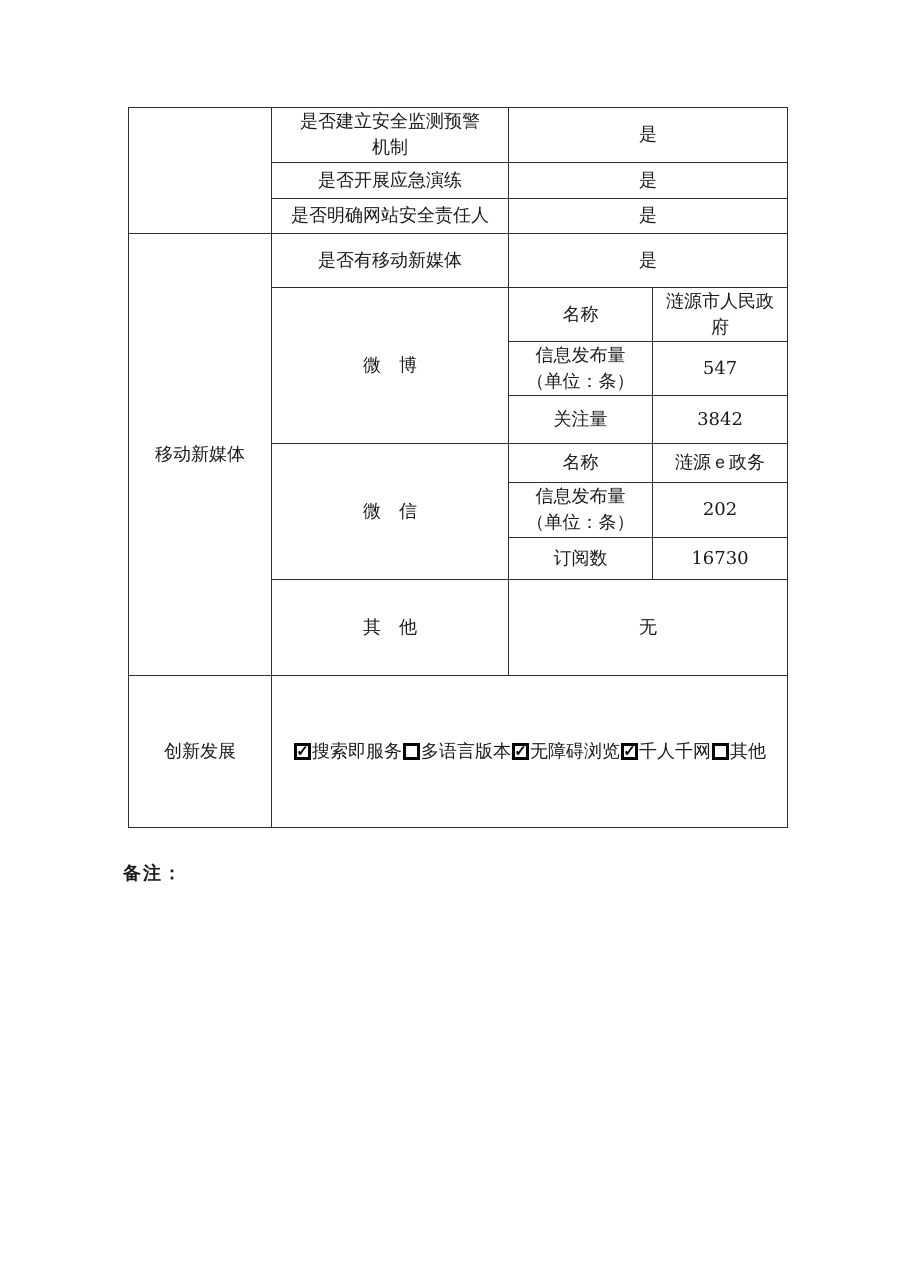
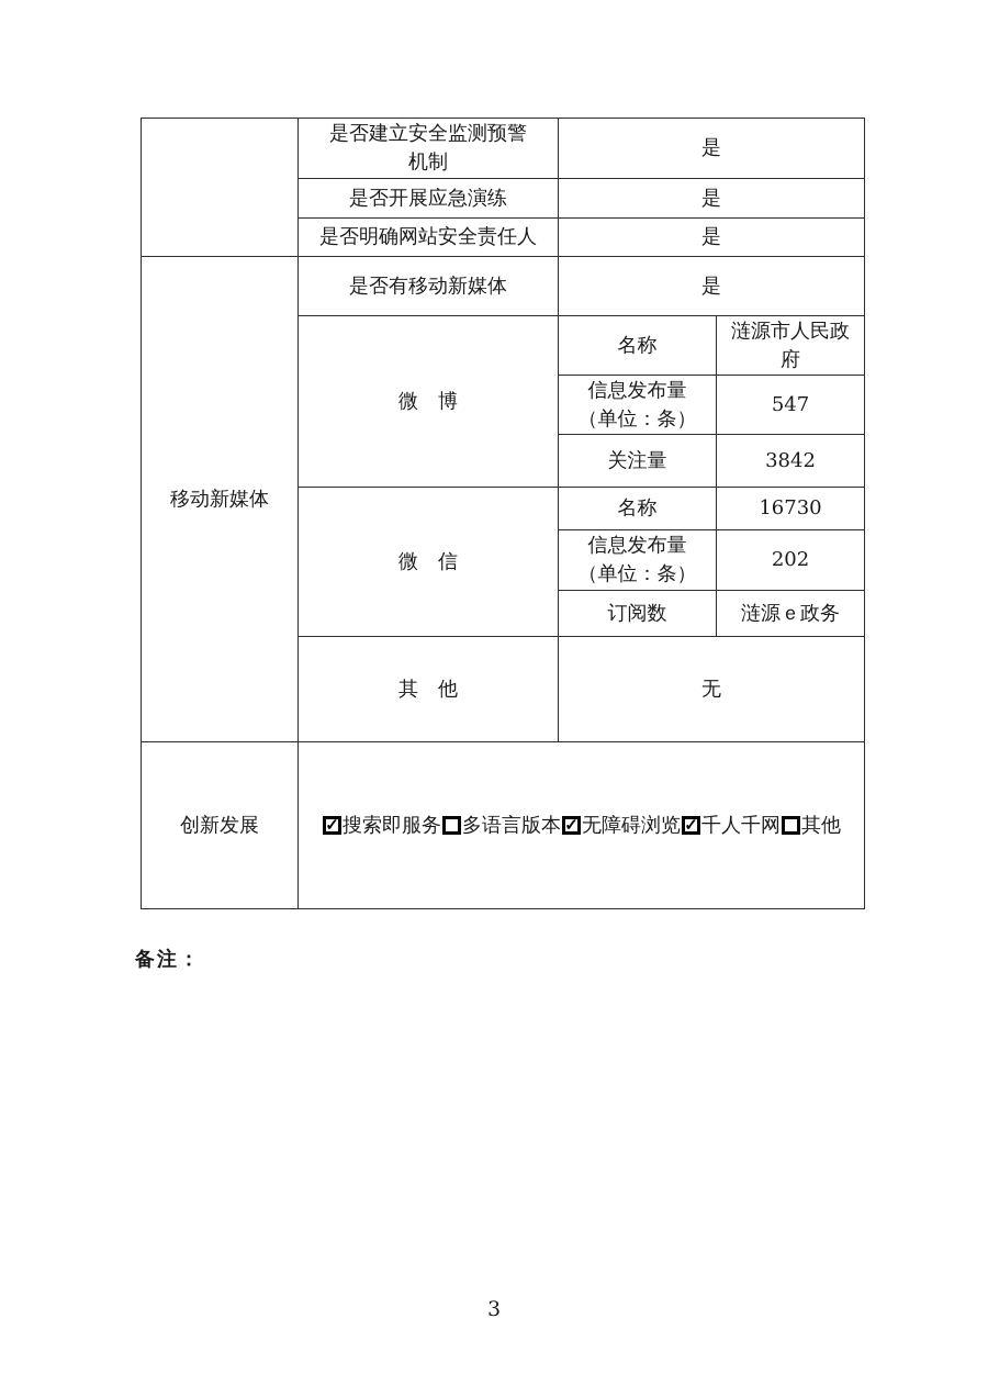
  	是否建立安全监测预警 机制	是
  是否开展应急演练	是
  是否明确网站安全责任人	是
  移动新媒体	是否有移动新媒体	是
  微 博	名称	涟源市人民政 府
  信息发布量 （单位：条）	547
  关注量	3842
- 微 信	名称	涟源ｅ政务
+ 微 信	名称	16730
  信息发布量 （单位：条）	202
- 订阅数	16730
+ 订阅数	涟源ｅ政务
  其 他	无
  创新发展	✓ 搜索即服务 多语言版本 ✓ 无障碍浏览 ✓ 千人千网 其他
  备注：
+ 3
